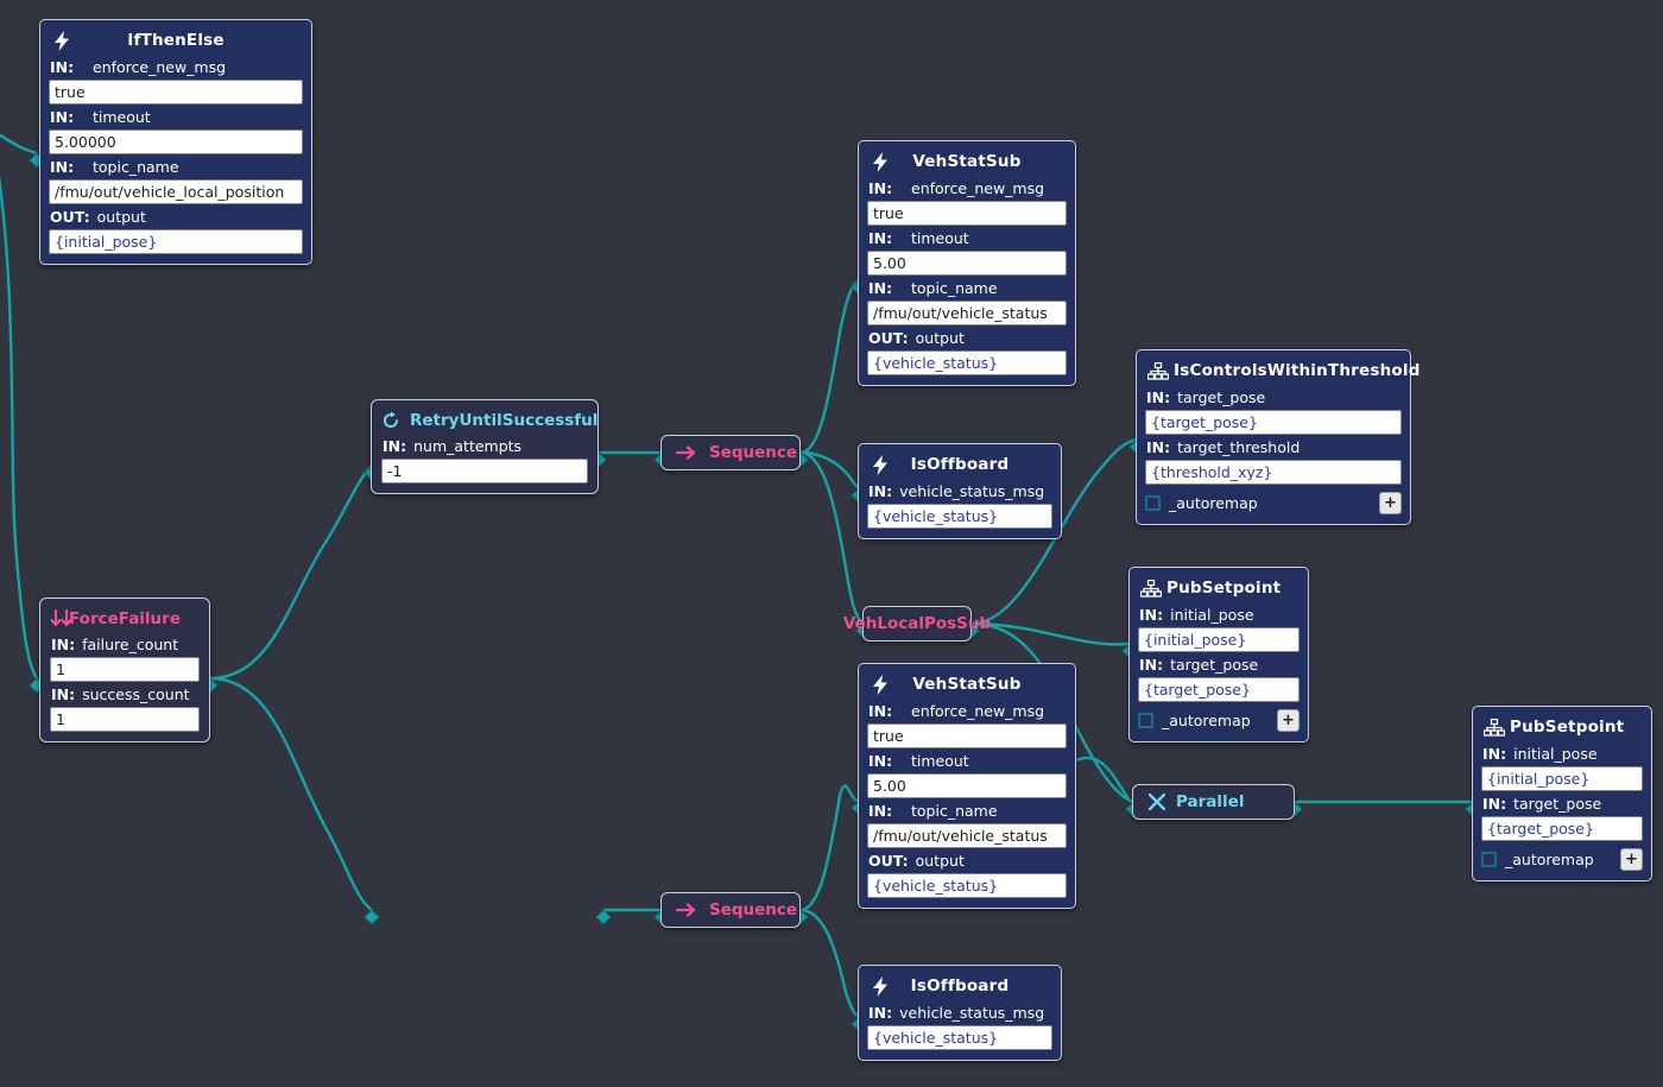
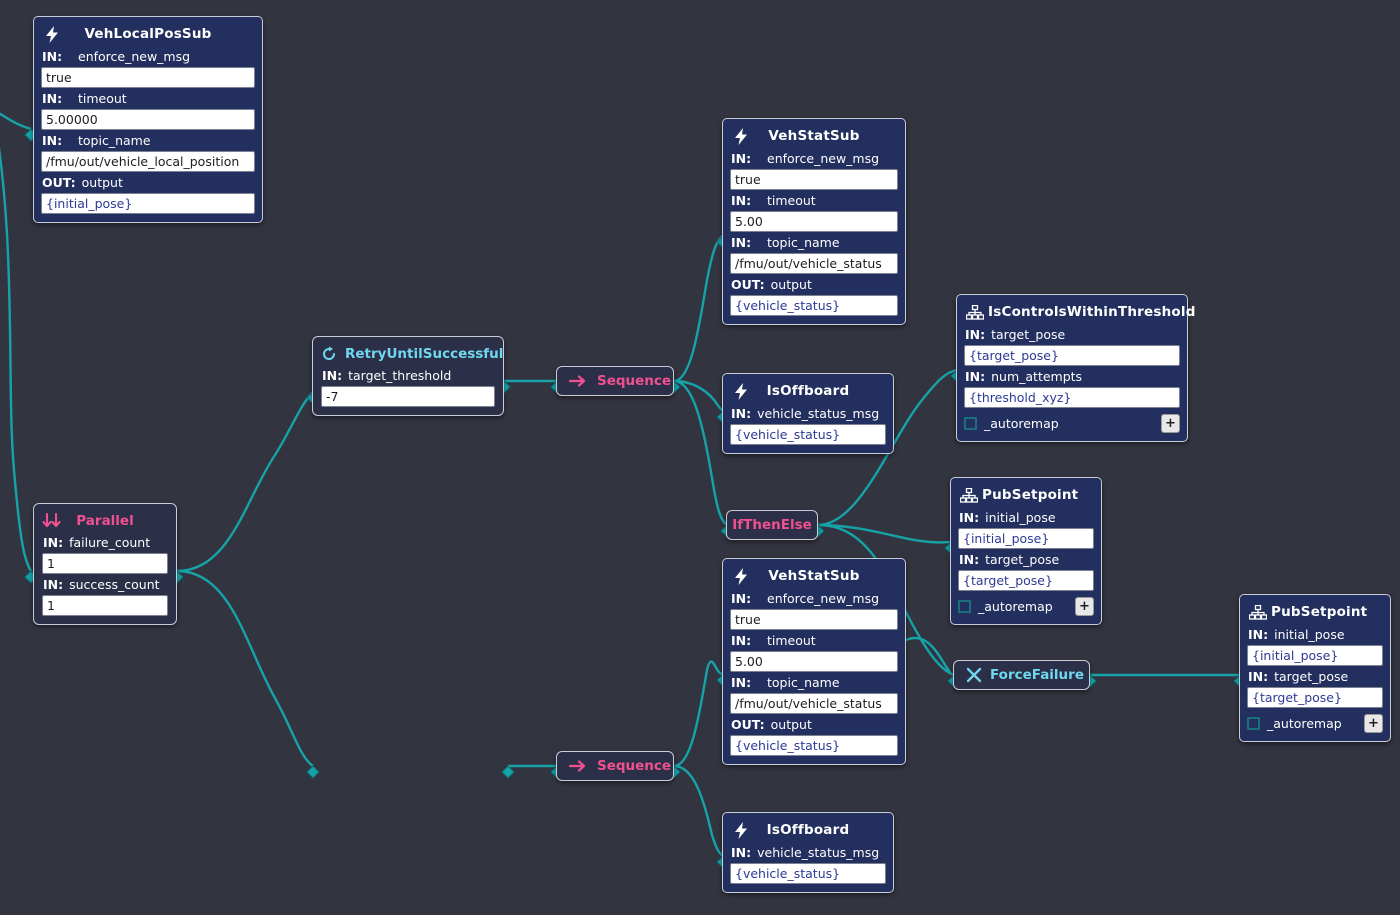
- IfThenElse
+ VehLocalPosSub
  IN:
  enforce_new_msg
  true
  IN:
  timeout
  5.00000
  IN:
  topic_name
  /fmu/out/vehicle_local_position
  OUT:
  output
  {initial_pose}
  VehStatSub
  IN:
  enforce_new_msg
  true
  IN:
  timeout
  5.00
  IN:
  topic_name
  /fmu/out/vehicle_status
  OUT:
  output
  {vehicle_status}
  IsOffboard
  IN:
  vehicle_status_msg
  {vehicle_status}
  IsControlsWithinThreshold
  IN:
  target_pose
  {target_pose}
  IN:
- target_threshold
+ num_attempts
  {threshold_xyz}
  _autoremap
  +
  PubSetpoint
  IN:
  initial_pose
  {initial_pose}
  IN:
  target_pose
  {target_pose}
  _autoremap
  +
  PubSetpoint
  IN:
  initial_pose
  {initial_pose}
  IN:
  target_pose
  {target_pose}
  _autoremap
  +
  VehStatSub
  IN:
  enforce_new_msg
  true
  IN:
  timeout
  5.00
  IN:
  topic_name
  /fmu/out/vehicle_status
  OUT:
  output
  {vehicle_status}
  IsOffboard
  IN:
  vehicle_status_msg
  {vehicle_status}
  RetryUntilSuccessful
  IN:
- num_attempts
+ target_threshold
- -1
+ -7
- ForceFailure
+ Parallel
  IN:
  failure_count
  1
  IN:
  success_count
  1
  Sequence
  Sequence
- VehLocalPosSub
+ IfThenElse
- Parallel
+ ForceFailure
